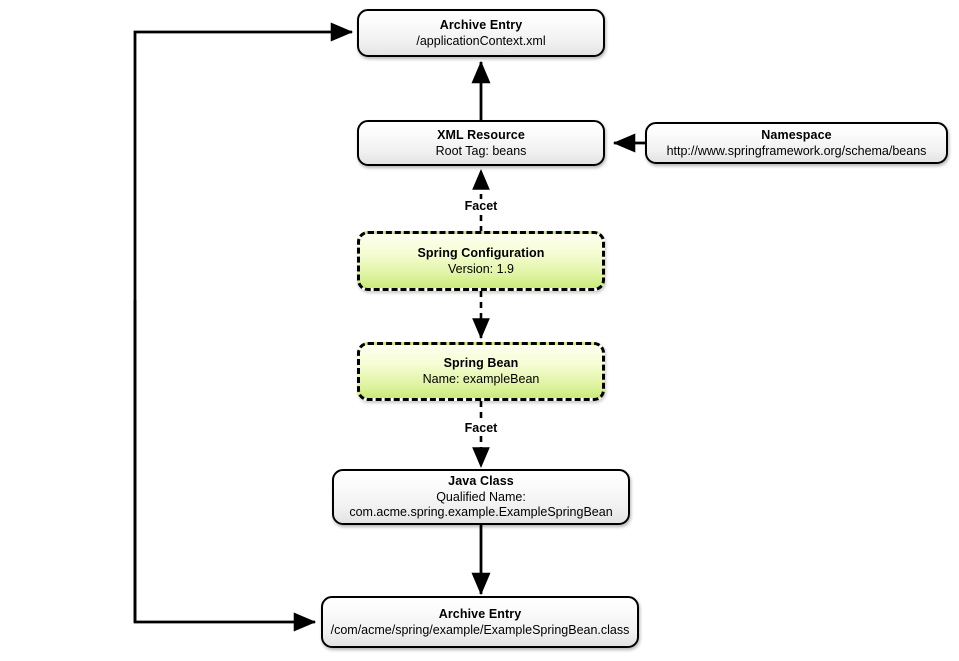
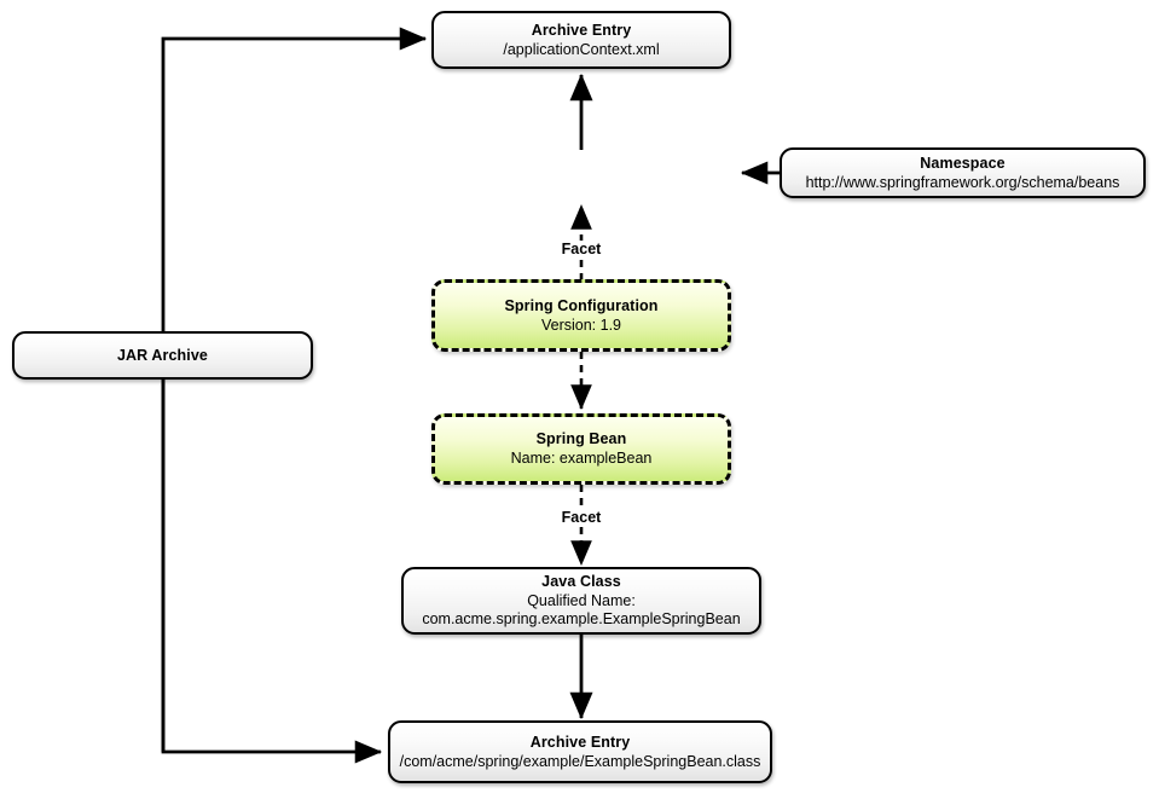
  Archive Entry
  /applicationContext.xml
- XML Resource
- Root Tag: beans
  Namespace
  http://www.springframework.org/schema/beans
  Spring Configuration
  Version: 1.9
  Spring Bean
  Name: exampleBean
  Java Class
  Qualified Name:
  com.acme.spring.example.ExampleSpringBean
  Archive Entry
  /com/acme/spring/example/ExampleSpringBean.class
+ JAR Archive
  Facet
  Facet
